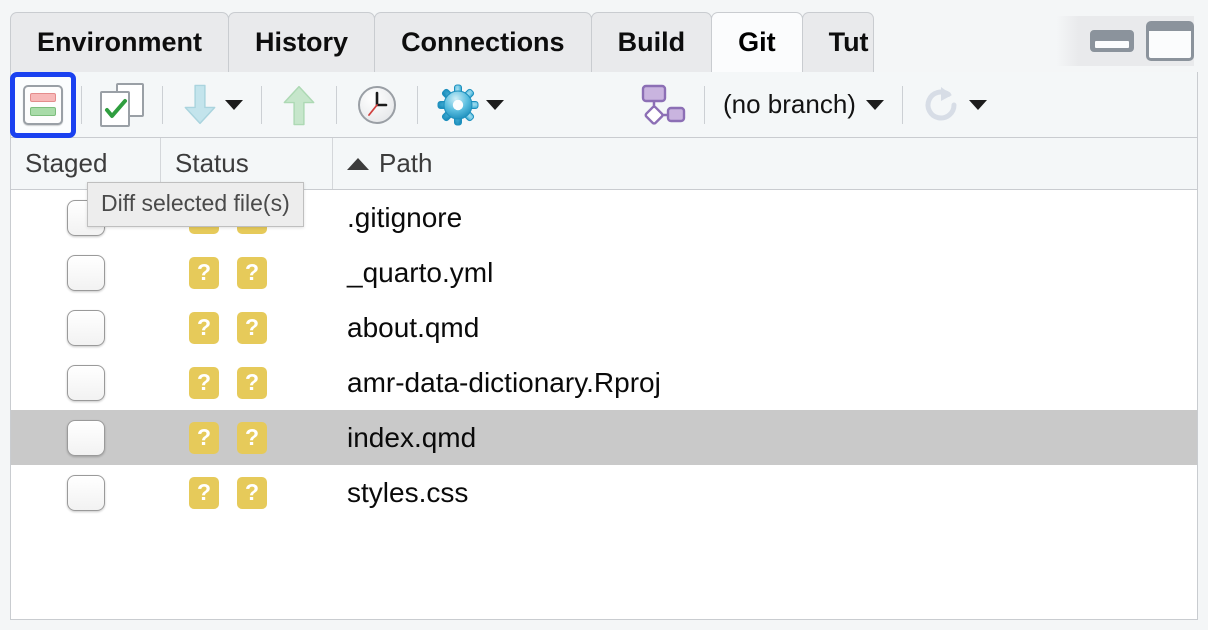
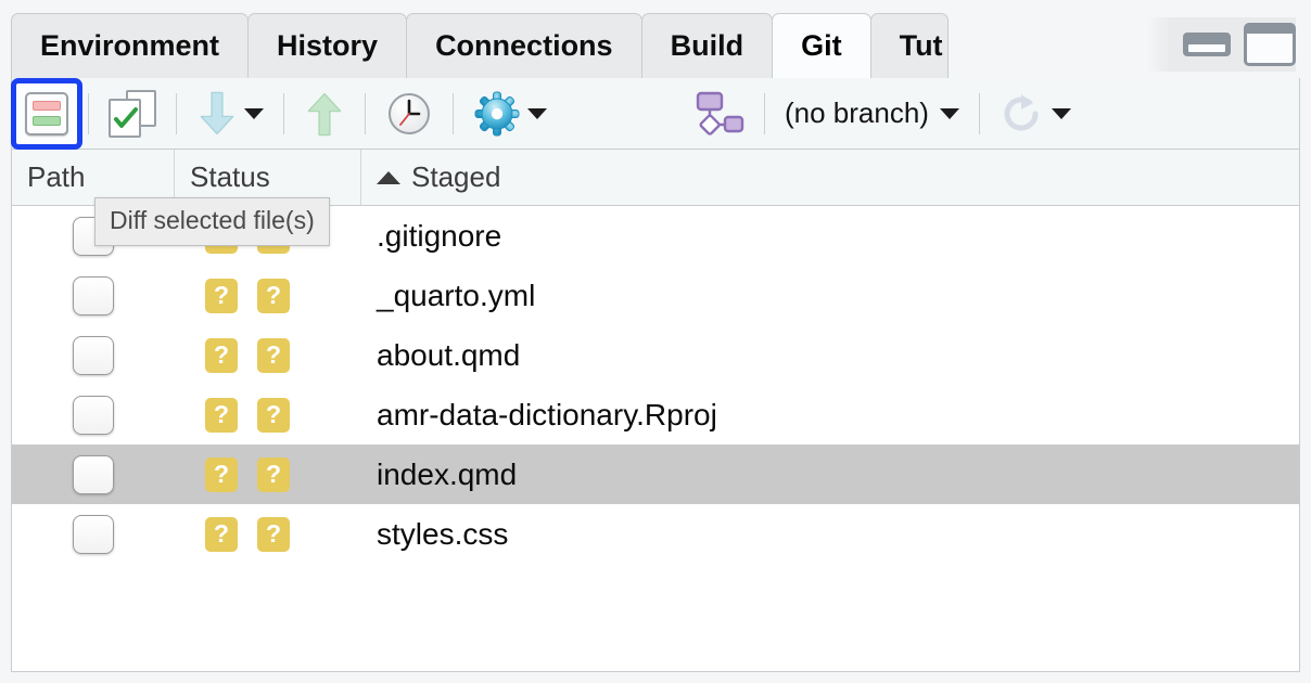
  Environment
  History
  Connections
  Build
  Git
  Tut
  (no branch)
- Staged
+ Path
  Status
- Path
+ Staged
  .gitignore
  ?
  ?
  _quarto.yml
  ?
  ?
  about.qmd
  ?
  ?
  amr-data-dictionary.Rproj
  ?
  ?
  index.qmd
  ?
  ?
  styles.css
  Diff selected file(s)
